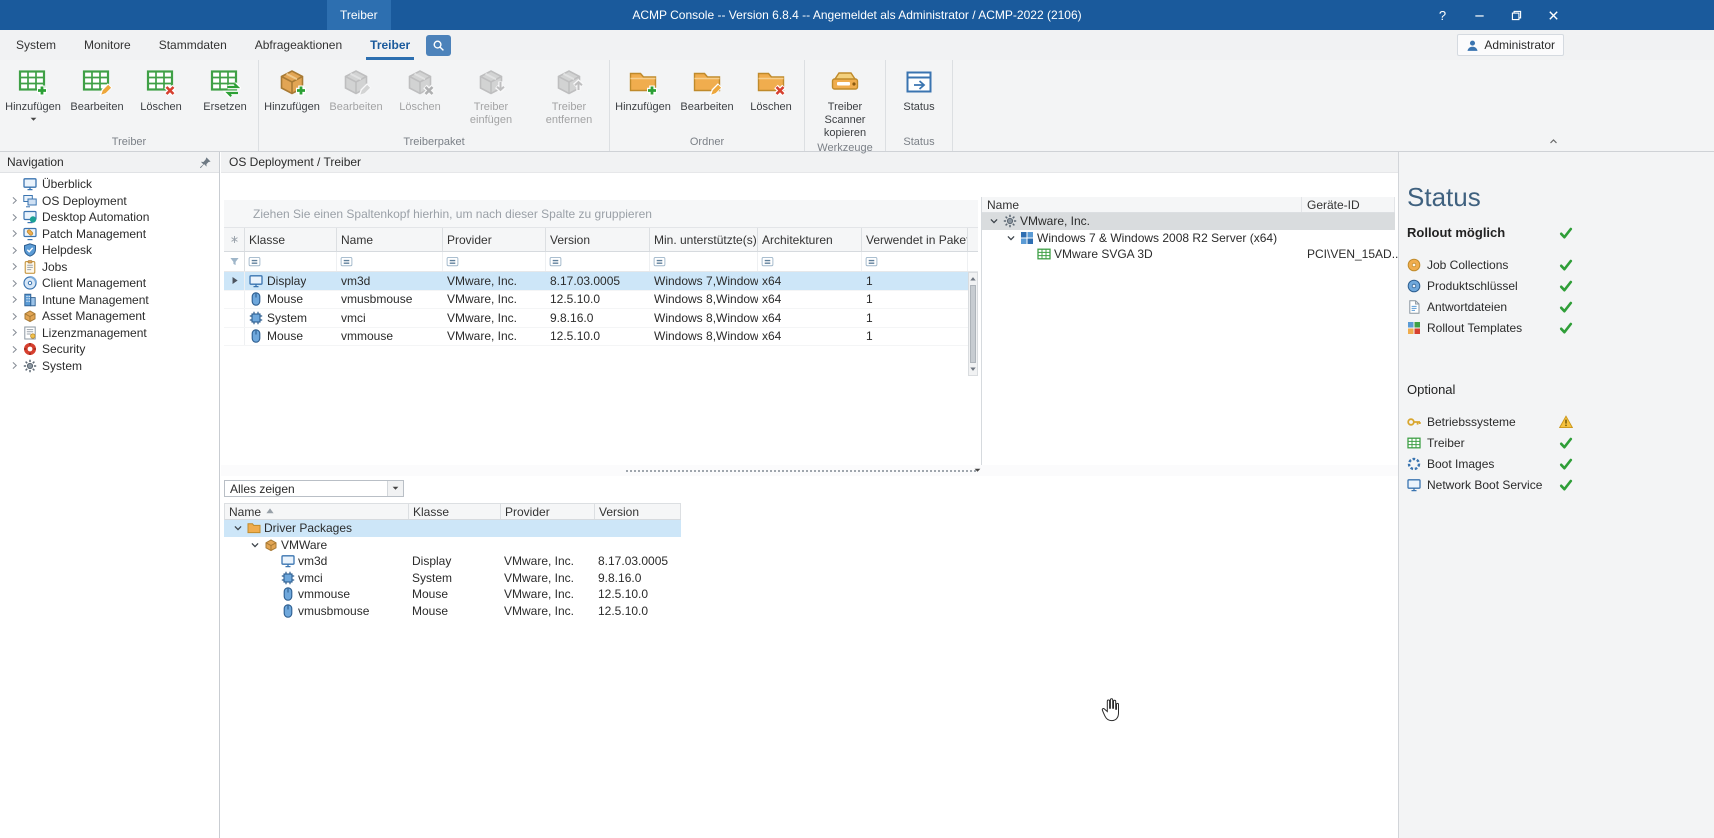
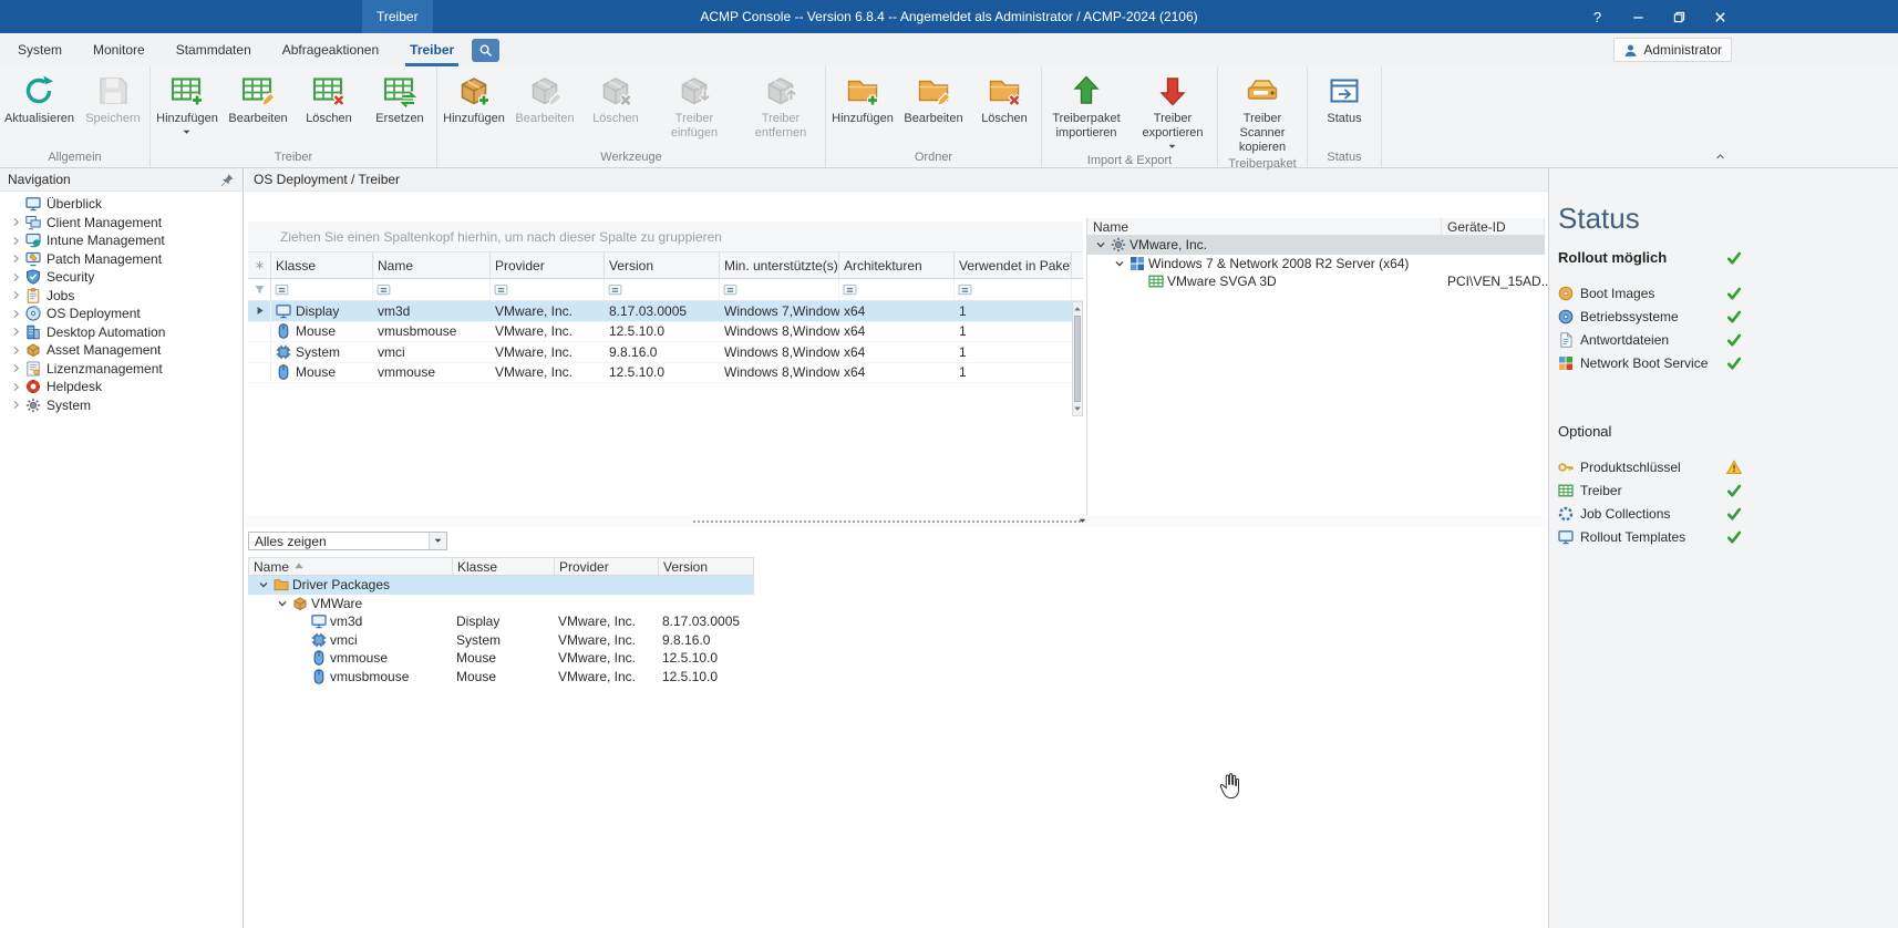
- ACMP Console -- Version 6.8.4 -- Angemeldet als Administrator / ACMP-2022 (2106)
+ ACMP Console -- Version 6.8.4 -- Angemeldet als Administrator / ACMP-2024 (2106)
  Treiber
  ?
  System
  Monitore
  Stammdaten
  Abfrageaktionen
  Treiber
  Administrator
+ Aktualisieren
+ Speichern
+ Allgemein
  Hinzufügen
  Bearbeiten
  Löschen
  Ersetzen
  Treiber
  Hinzufügen
  Bearbeiten
  Löschen
  Treiber einfügen
  Treiber entfernen
- Treiberpaket
+ Werkzeuge
  Hinzufügen
  Bearbeiten
  Löschen
  Ordner
+ Treiberpaket importieren
+ Treiber exportieren
+ Import & Export
  Treiber Scanner kopieren
- Werkzeuge
+ Treiberpaket
  Status
  Status
  Navigation
  Überblick
- OS Deployment
+ Client Management
- Desktop Automation
+ Intune Management
  Patch Management
- Helpdesk
+ Security
  Jobs
- Client Management
+ OS Deployment
- Intune Management
+ Desktop Automation
  Asset Management
  Lizenzmanagement
- Security
+ Helpdesk
  System
  OS Deployment / Treiber
  Ziehen Sie einen Spaltenkopf hierhin, um nach dieser Spalte zu gruppieren
  Klasse
  Name
  Provider
  Version
  Min. unterstützte(s)
  Architekturen
  Verwendet in Paket
  Display
  vm3d
  VMware, Inc.
  8.17.03.0005
  Windows 7,Window
  x64
  1
  Mouse
  vmusbmouse
  VMware, Inc.
  12.5.10.0
  Windows 8,Window
  x64
  1
  System
  vmci
  VMware, Inc.
  9.8.16.0
  Windows 8,Window
  x64
  1
  Mouse
  vmmouse
  VMware, Inc.
  12.5.10.0
  Windows 8,Window
  x64
  1
  Name
  Geräte-ID
  VMware, Inc.
- Windows 7 & Windows 2008 R2 Server (x64)
+ Windows 7 & Network 2008 R2 Server (x64)
  VMware SVGA 3D
  PCI\VEN_15AD..
  Alles zeigen
  Name
  Klasse
  Provider
  Version
  Driver Packages
  VMWare
  vm3d
  Display
  VMware, Inc.
  8.17.03.0005
  vmci
  System
  VMware, Inc.
  9.8.16.0
  vmmouse
  Mouse
  VMware, Inc.
  12.5.10.0
  vmusbmouse
  Mouse
  VMware, Inc.
  12.5.10.0
  Status
  Rollout möglich
- Job Collections
+ Boot Images
- Produktschlüssel
+ Betriebssysteme
  Antwortdateien
- Rollout Templates
+ Network Boot Service
  Optional
- Betriebssysteme
+ Produktschlüssel
  Treiber
- Boot Images
+ Job Collections
- Network Boot Service
+ Rollout Templates
